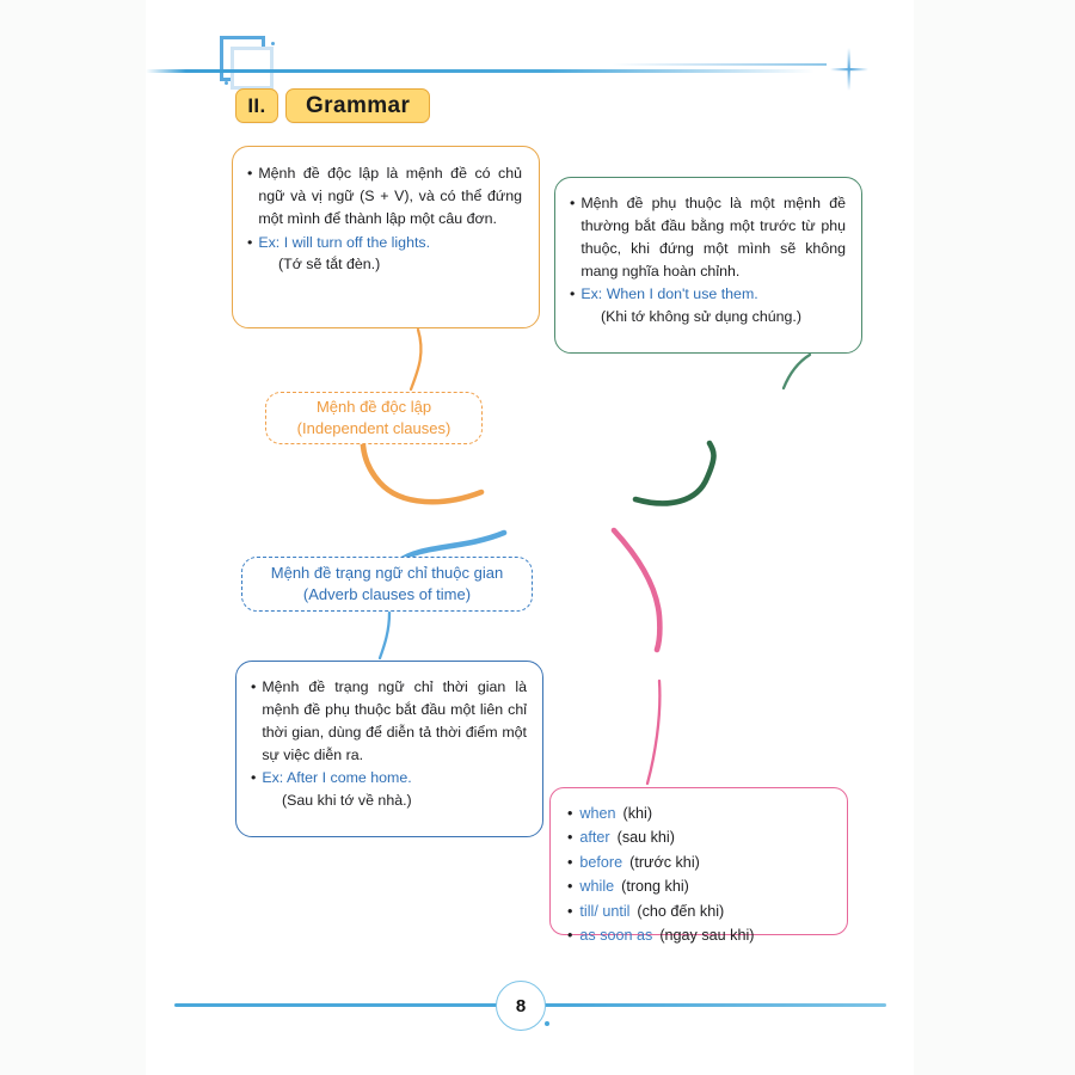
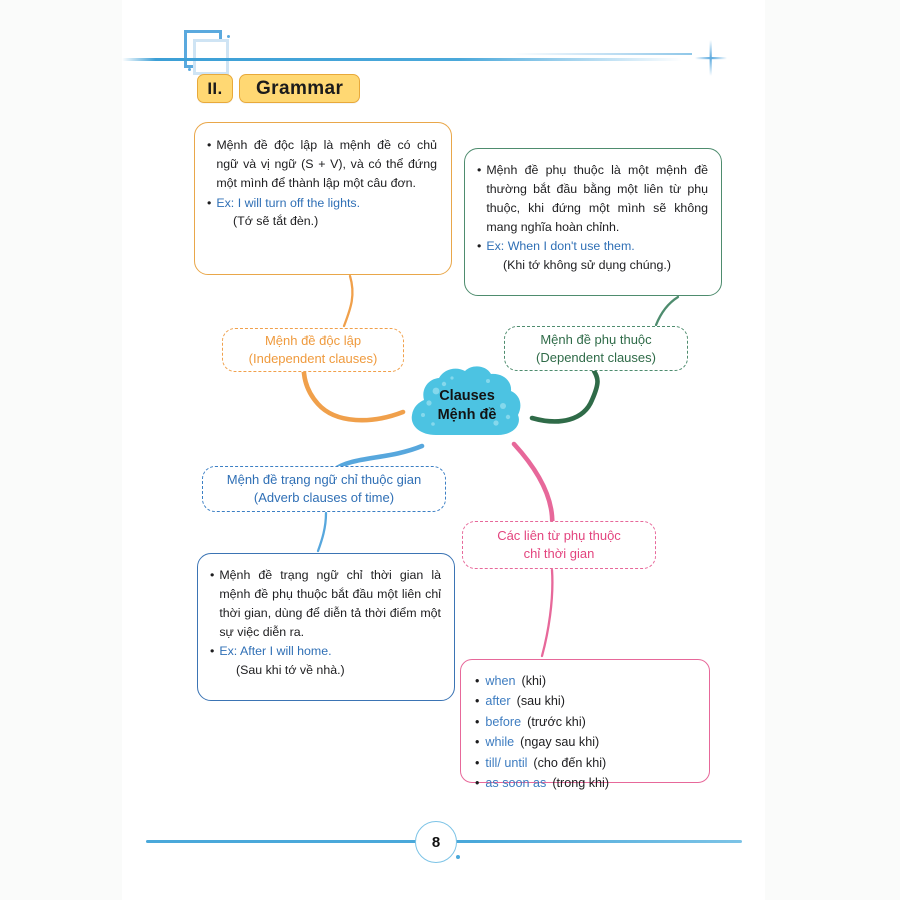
  II.
  Grammar
  •
  Mệnh đề độc lập là mệnh đề có chủ ngữ và vị ngữ (S + V), và có thể đứng một mình để thành lập một câu đơn.
  •
  Ex: I will turn off the lights.
  (Tớ sẽ tắt đèn.)
  •
- Mệnh đề phụ thuộc là một mệnh đề thường bắt đầu bằng một trước từ phụ thuộc, khi đứng một mình sẽ không mang nghĩa hoàn chỉnh.
+ Mệnh đề phụ thuộc là một mệnh đề thường bắt đầu bằng một liên từ phụ thuộc, khi đứng một mình sẽ không mang nghĩa hoàn chỉnh.
  •
  Ex: When I don't use them.
  (Khi tớ không sử dụng chúng.)
  •
  Mệnh đề trạng ngữ chỉ thời gian là mệnh đề phụ thuộc bắt đầu một liên chỉ thời gian, dùng để diễn tả thời điểm một sự việc diễn ra.
  •
- Ex: After I come home.
+ Ex: After I will home.
  (Sau khi tớ về nhà.)
  •
  when
  (khi)
  •
  after
  (sau khi)
  •
  before
  (trước khi)
  •
  while
- (trong khi)
+ (ngay sau khi)
  •
  till/ until
  (cho đến khi)
  •
  as soon as
- (ngay sau khi)
+ (trong khi)
  Mệnh đề độc lập
  (Independent clauses)
+ Mệnh đề phụ thuộc
+ (Dependent clauses)
  Mệnh đề trạng ngữ chỉ thuộc gian
  (Adverb clauses of time)
+ Các liên từ phụ thuộc
+ chỉ thời gian
+ Clauses
+ Mệnh đề
  8
